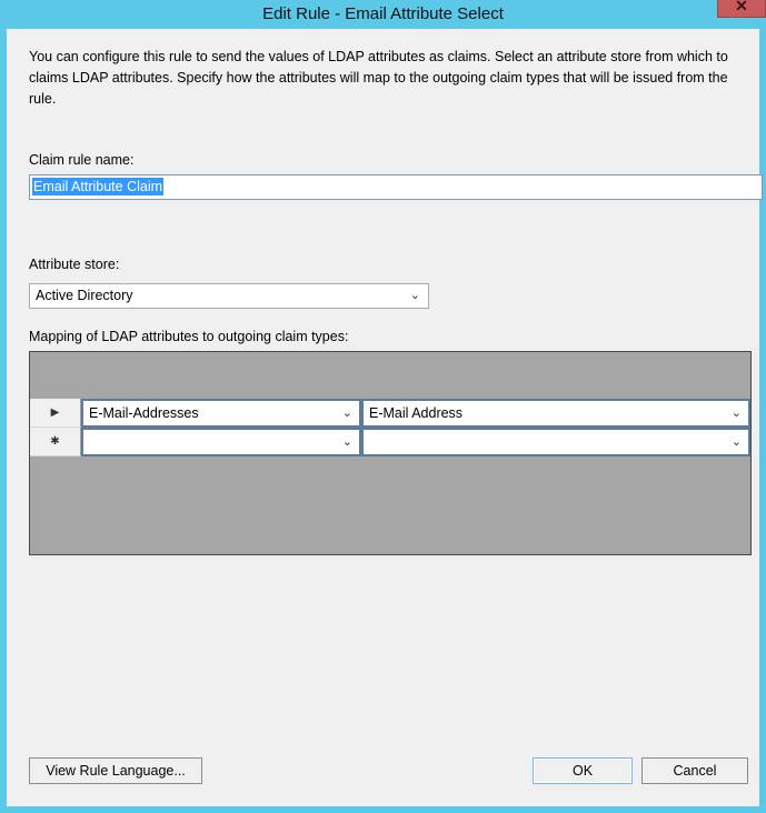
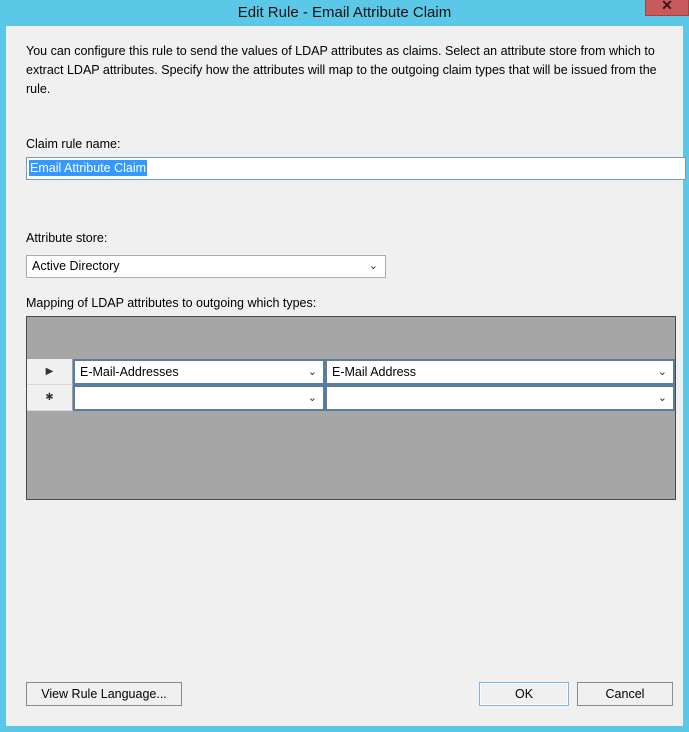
- Edit Rule - Email Attribute Select
+ Edit Rule - Email Attribute Claim
  ✕
- You can configure this rule to send the values of LDAP attributes as claims. Select an attribute store from which to claims LDAP attributes. Specify how the attributes will map to the outgoing claim types that will be issued from the rule.
+ You can configure this rule to send the values of LDAP attributes as claims. Select an attribute store from which to extract LDAP attributes. Specify how the attributes will map to the outgoing claim types that will be issued from the rule.
  Claim rule name:
  Email Attribute Claim
  Attribute store:
  Active Directory
  ⌄
- Mapping of LDAP attributes to outgoing claim types:
+ Mapping of LDAP attributes to outgoing which types:
  ▶
  E-Mail-Addresses
  ⌄
  E-Mail Address
  ⌄
  ✱
  ⌄
  ⌄
  View Rule Language...
  OK
  Cancel
